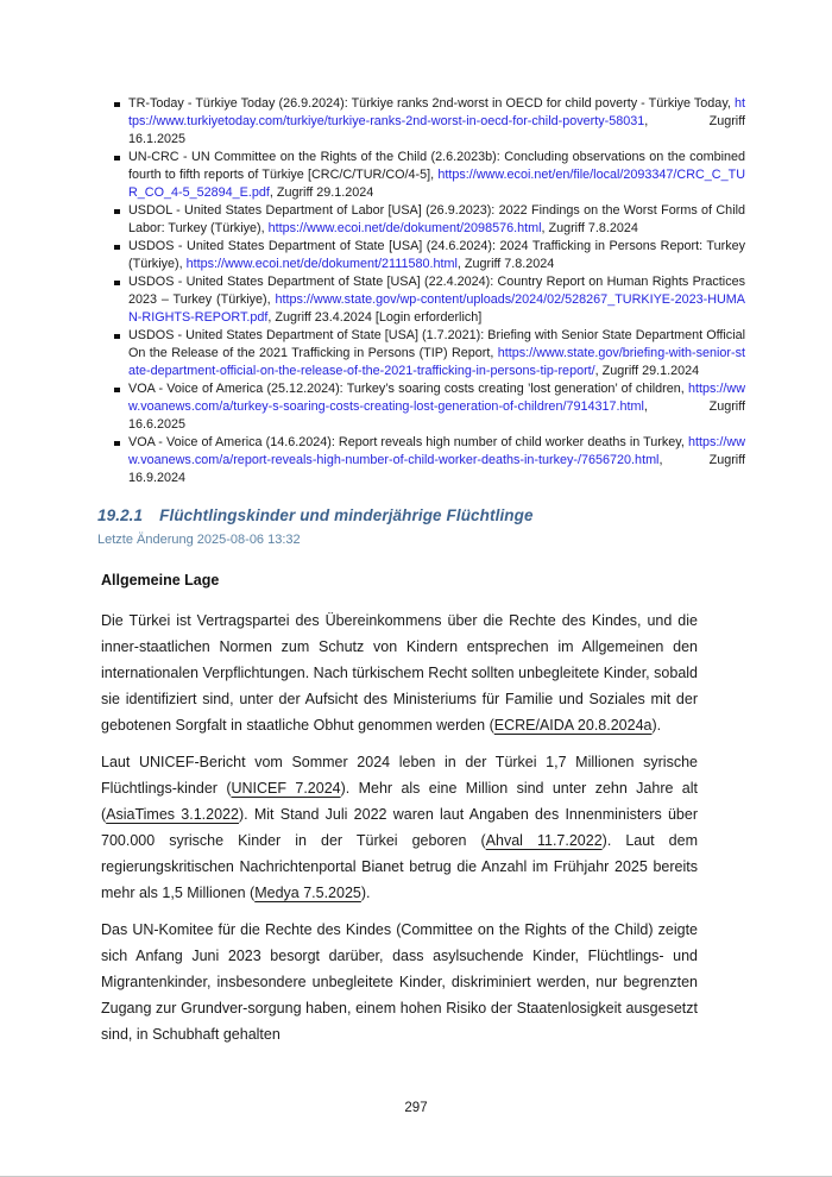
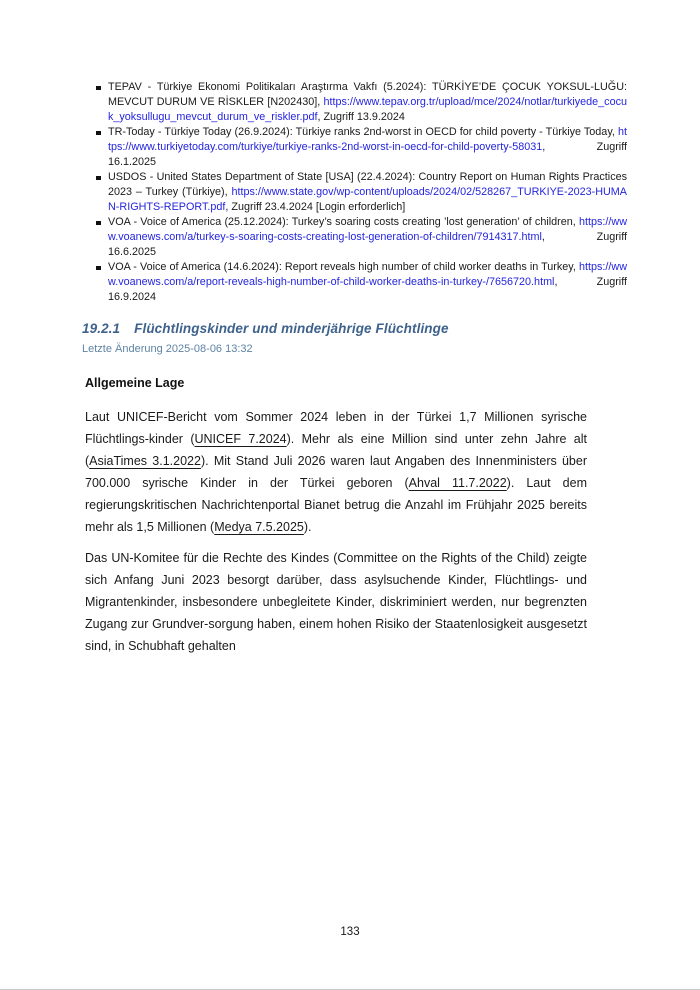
+ TEPAV - Türkiye Ekonomi Politikaları Araştırma Vakfı (5.2024): TÜRKİYE’DE ÇOCUK YOKSUL-LUĞU: MEVCUT DURUM VE RİSKLER [N202430], https://www.tepav.org.tr/upload/mce/2024/notlar/turkiyede_cocuk_yoksullugu_mevcut_durum_ve_riskler.pdf, Zugriff 13.9.2024
  TR-Today - Türkiye Today (26.9.2024): Türkiye ranks 2nd-worst in OECD for child poverty - Türkiye Today, https://www.turkiyetoday.com/turkiye/turkiye-ranks-2nd-worst-in-oecd-for-child-poverty-58031, Zugriff 16.1.2025
- UN-CRC - UN Committee on the Rights of the Child (2.6.2023b): Concluding observations on the combined fourth to fifth reports of Türkiye [CRC/C/TUR/CO/4-5], https://www.ecoi.net/en/file/local/2093347/CRC_C_TUR_CO_4-5_52894_E.pdf, Zugriff 29.1.2024
- USDOL - United States Department of Labor [USA] (26.9.2023): 2022 Findings on the Worst Forms of Child Labor: Turkey (Türkiye), https://www.ecoi.net/de/dokument/2098576.html, Zugriff 7.8.2024
- USDOS - United States Department of State [USA] (24.6.2024): 2024 Trafficking in Persons Report: Turkey (Türkiye), https://www.ecoi.net/de/dokument/2111580.html, Zugriff 7.8.2024
  USDOS - United States Department of State [USA] (22.4.2024): Country Report on Human Rights Practices 2023 – Turkey (Türkiye), https://www.state.gov/wp-content/uploads/2024/02/528267_TURKIYE-2023-HUMAN-RIGHTS-REPORT.pdf, Zugriff 23.4.2024 [Login erforderlich]
- USDOS - United States Department of State [USA] (1.7.2021): Briefing with Senior State Department Official On the Release of the 2021 Trafficking in Persons (TIP) Report, https://www.state.gov/briefing-with-senior-state-department-official-on-the-release-of-the-2021-trafficking-in-persons-tip-report/, Zugriff 29.1.2024
  VOA - Voice of America (25.12.2024): Turkey’s soaring costs creating ’lost generation’ of children, https://www.voanews.com/a/turkey-s-soaring-costs-creating-lost-generation-of-children/7914317.html, Zugriff 16.6.2025
  VOA - Voice of America (14.6.2024): Report reveals high number of child worker deaths in Turkey, https://www.voanews.com/a/report-reveals-high-number-of-child-worker-deaths-in-turkey-/7656720.html, Zugriff 16.9.2024
  19.2.1 Flüchtlingskinder und minderjährige Flüchtlinge
  Letzte Änderung 2025-08-06 13:32
  Allgemeine Lage
- Die Türkei ist Vertragspartei des Übereinkommens über die Rechte des Kindes, und die inner-staatlichen Normen zum Schutz von Kindern entsprechen im Allgemeinen den internationalen Verpflichtungen. Nach türkischem Recht sollten unbegleitete Kinder, sobald sie identifiziert sind, unter der Aufsicht des Ministeriums für Familie und Soziales mit der gebotenen Sorgfalt in staatliche Obhut genommen werden (ECRE/AIDA 20.8.2024a).
- Laut UNICEF-Bericht vom Sommer 2024 leben in der Türkei 1,7 Millionen syrische Flüchtlings-kinder (UNICEF 7.2024). Mehr als eine Million sind unter zehn Jahre alt (AsiaTimes 3.1.2022). Mit Stand Juli 2022 waren laut Angaben des Innenministers über 700.000 syrische Kinder in der Türkei geboren (Ahval 11.7.2022). Laut dem regierungskritischen Nachrichtenportal Bianet betrug die Anzahl im Frühjahr 2025 bereits mehr als 1,5 Millionen (Medya 7.5.2025).
+ Laut UNICEF-Bericht vom Sommer 2024 leben in der Türkei 1,7 Millionen syrische Flüchtlings-kinder (UNICEF 7.2024). Mehr als eine Million sind unter zehn Jahre alt (AsiaTimes 3.1.2022). Mit Stand Juli 2026 waren laut Angaben des Innenministers über 700.000 syrische Kinder in der Türkei geboren (Ahval 11.7.2022). Laut dem regierungskritischen Nachrichtenportal Bianet betrug die Anzahl im Frühjahr 2025 bereits mehr als 1,5 Millionen (Medya 7.5.2025).
  Das UN-Komitee für die Rechte des Kindes (Committee on the Rights of the Child) zeigte sich Anfang Juni 2023 besorgt darüber, dass asylsuchende Kinder, Flüchtlings- und Migrantenkinder, insbesondere unbegleitete Kinder, diskriminiert werden, nur begrenzten Zugang zur Grundver-sorgung haben, einem hohen Risiko der Staatenlosigkeit ausgesetzt sind, in Schubhaft gehalten
- 297
+ 133
